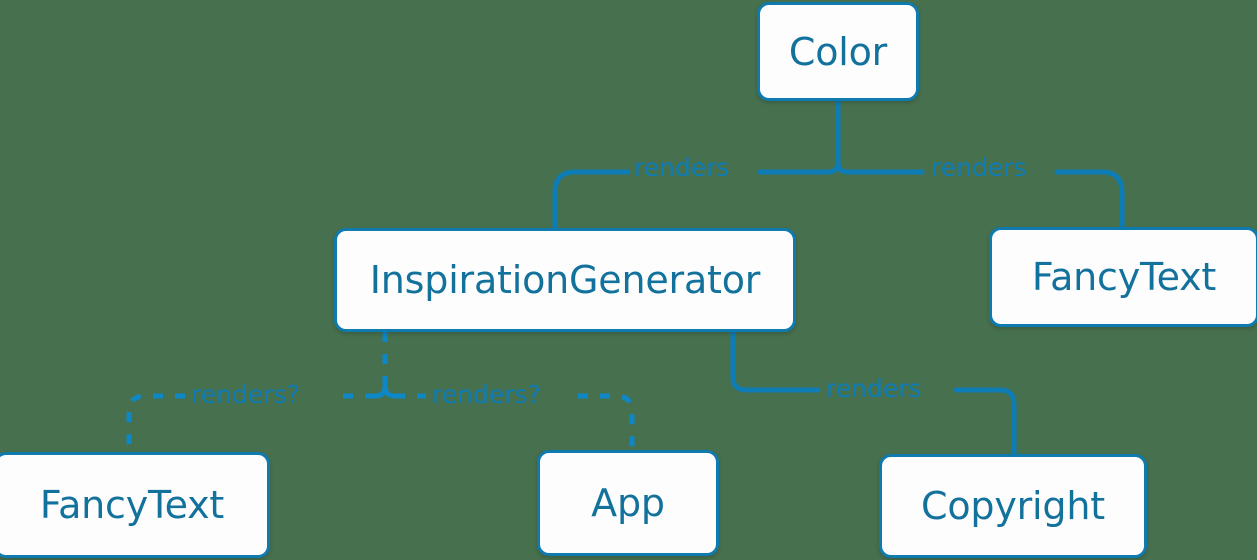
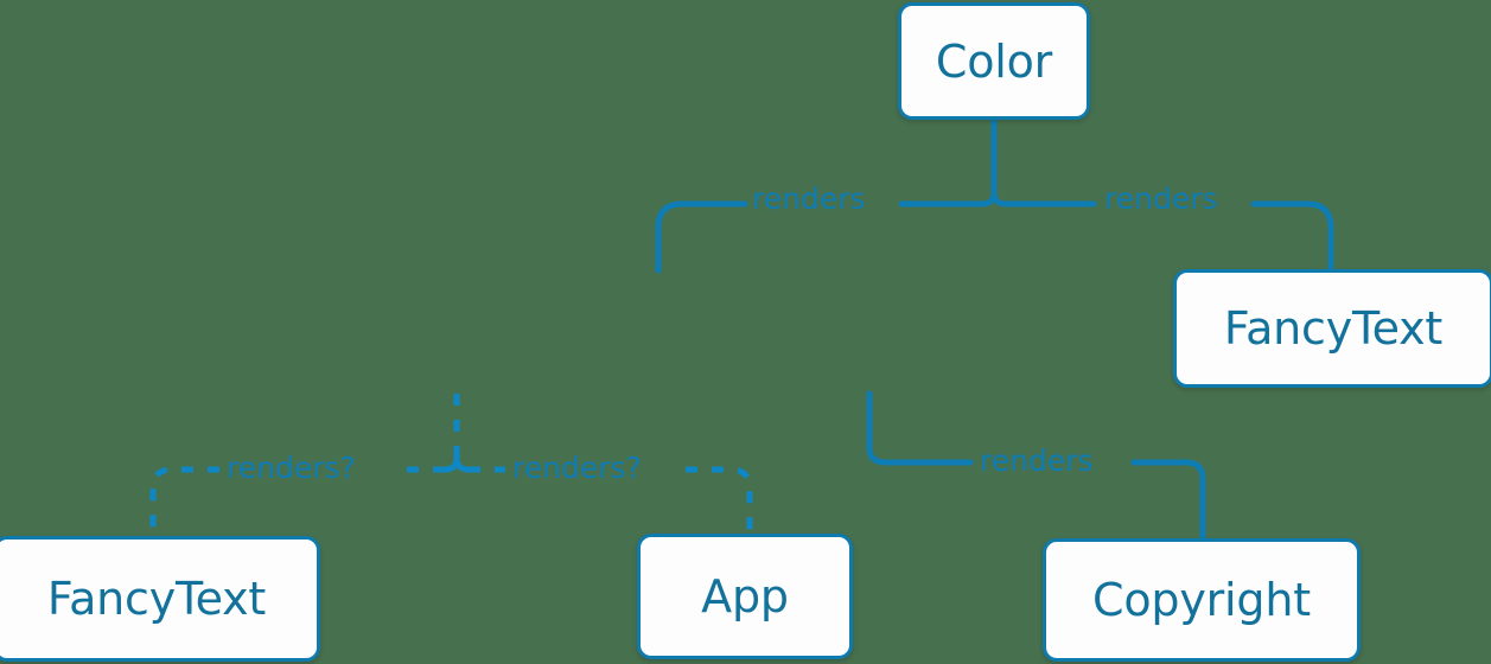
  Color
- InspirationGenerator
  FancyText
  FancyText
  App
  Copyright
  renders
  renders
  renders?
  renders?
  renders
